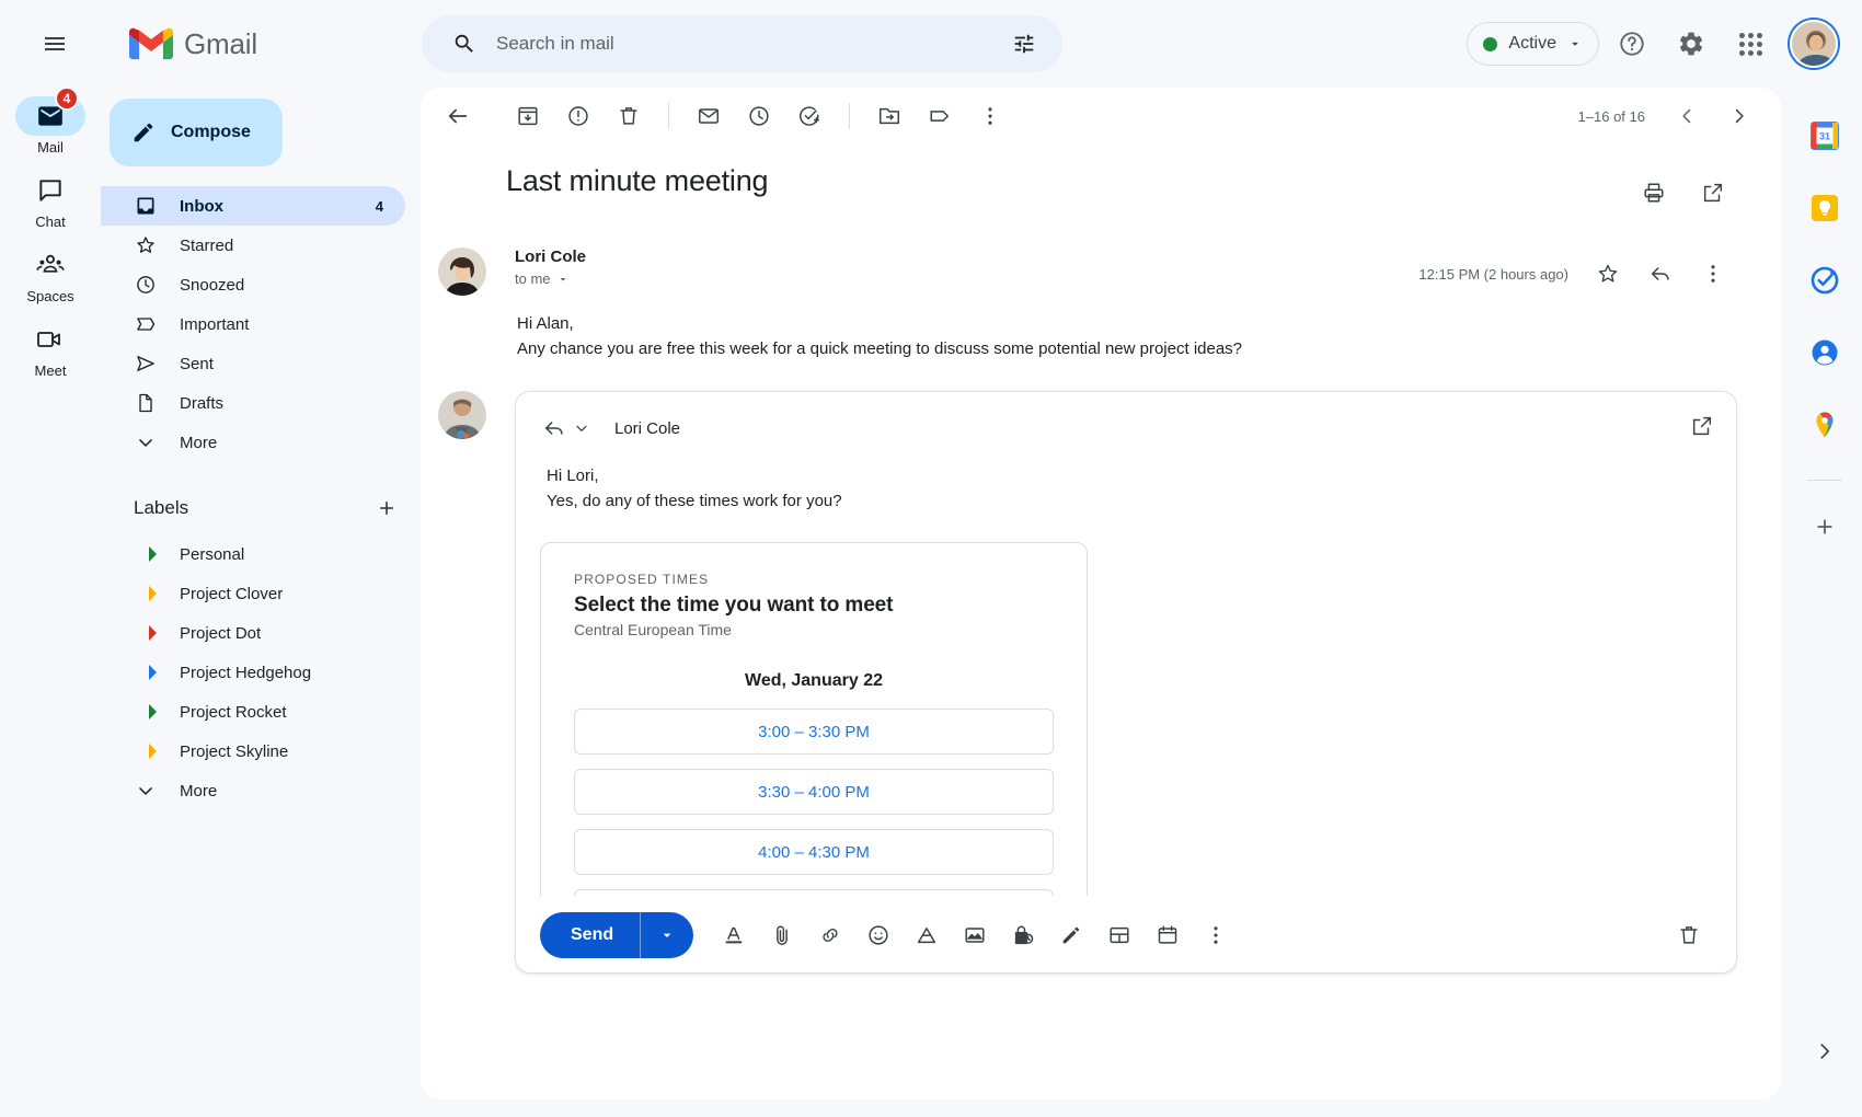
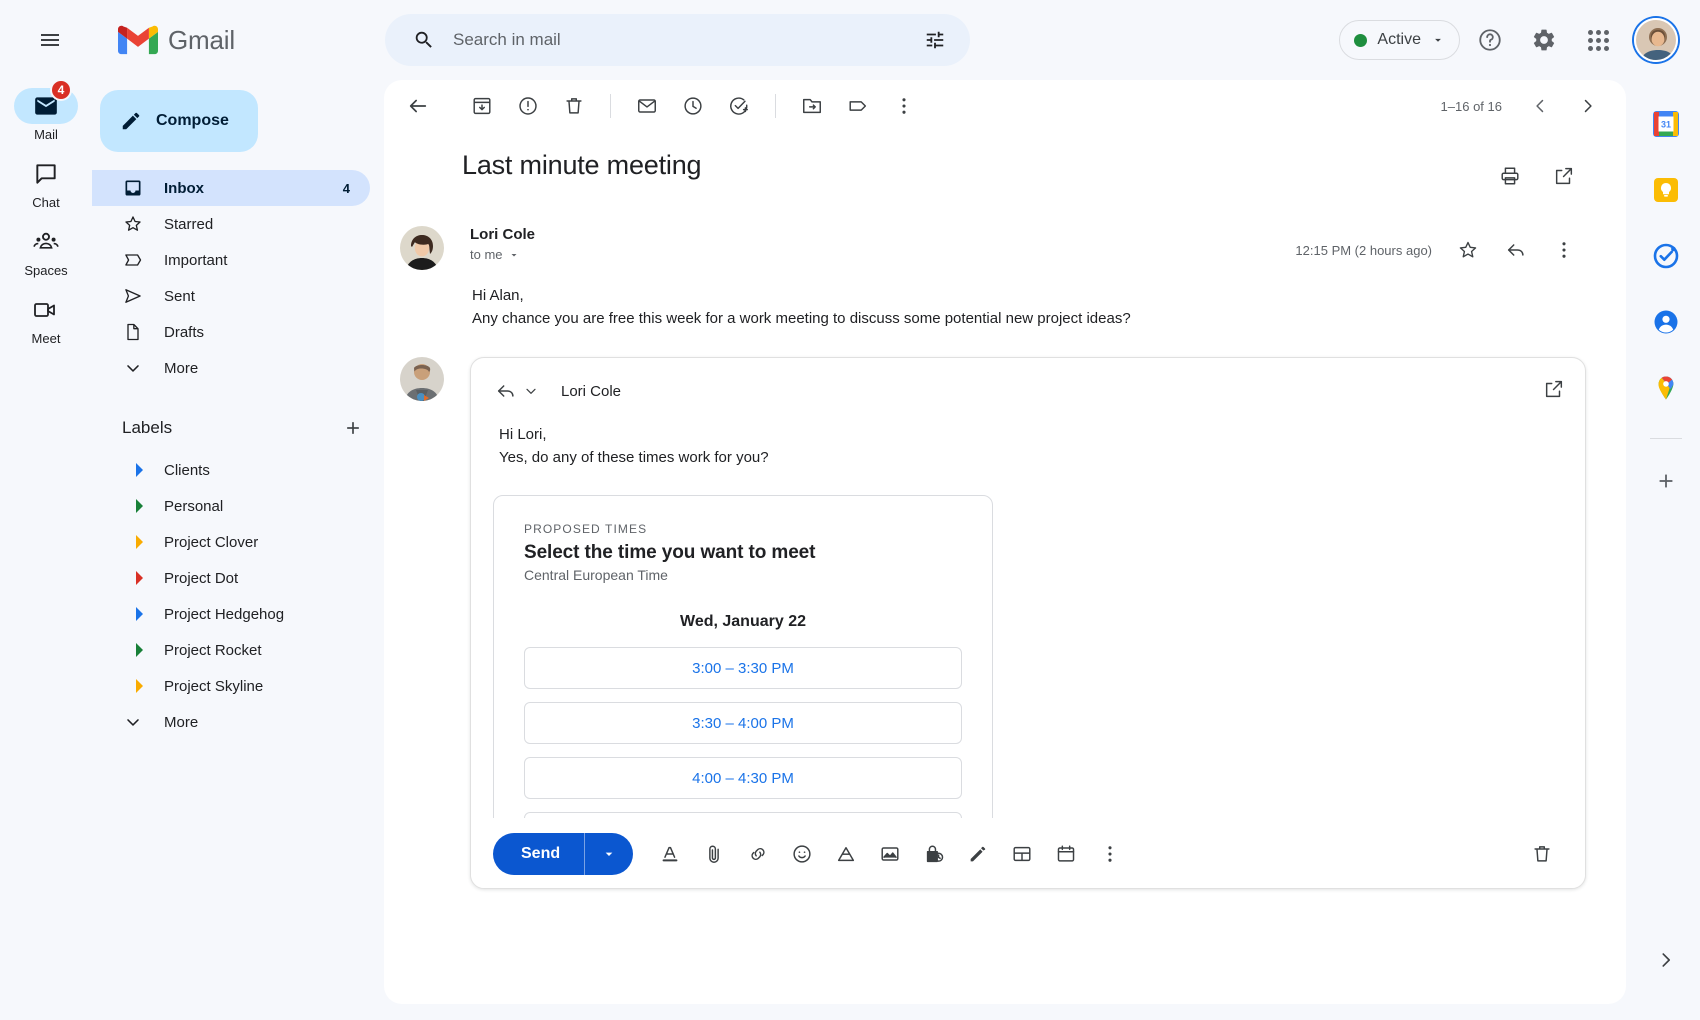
  Gmail
  Search in mail
  Active
  4
  Mail
  Chat
  Spaces
  Meet
  Compose
  Inbox
  4
  Starred
- Snoozed
  Important
  Sent
  Drafts
  More
  Labels
+ Clients
  Personal
  Project Clover
  Project Dot
  Project Hedgehog
  Project Rocket
  Project Skyline
  More
  1–16 of 16
  Last minute meeting
  Lori Cole
  to me
  12:15 PM (2 hours ago)
  Hi Alan,
- Any chance you are free this week for a quick meeting to discuss some potential new project ideas?
+ Any chance you are free this week for a work meeting to discuss some potential new project ideas?
  Lori Cole
  Hi Lori,
  Yes, do any of these times work for you?
  PROPOSED TIMES
  Select the time you want to meet
  Central European Time
  Wed, January 22
  3:00 – 3:30 PM
  3:30 – 4:00 PM
  4:00 – 4:30 PM
  Send
  31
